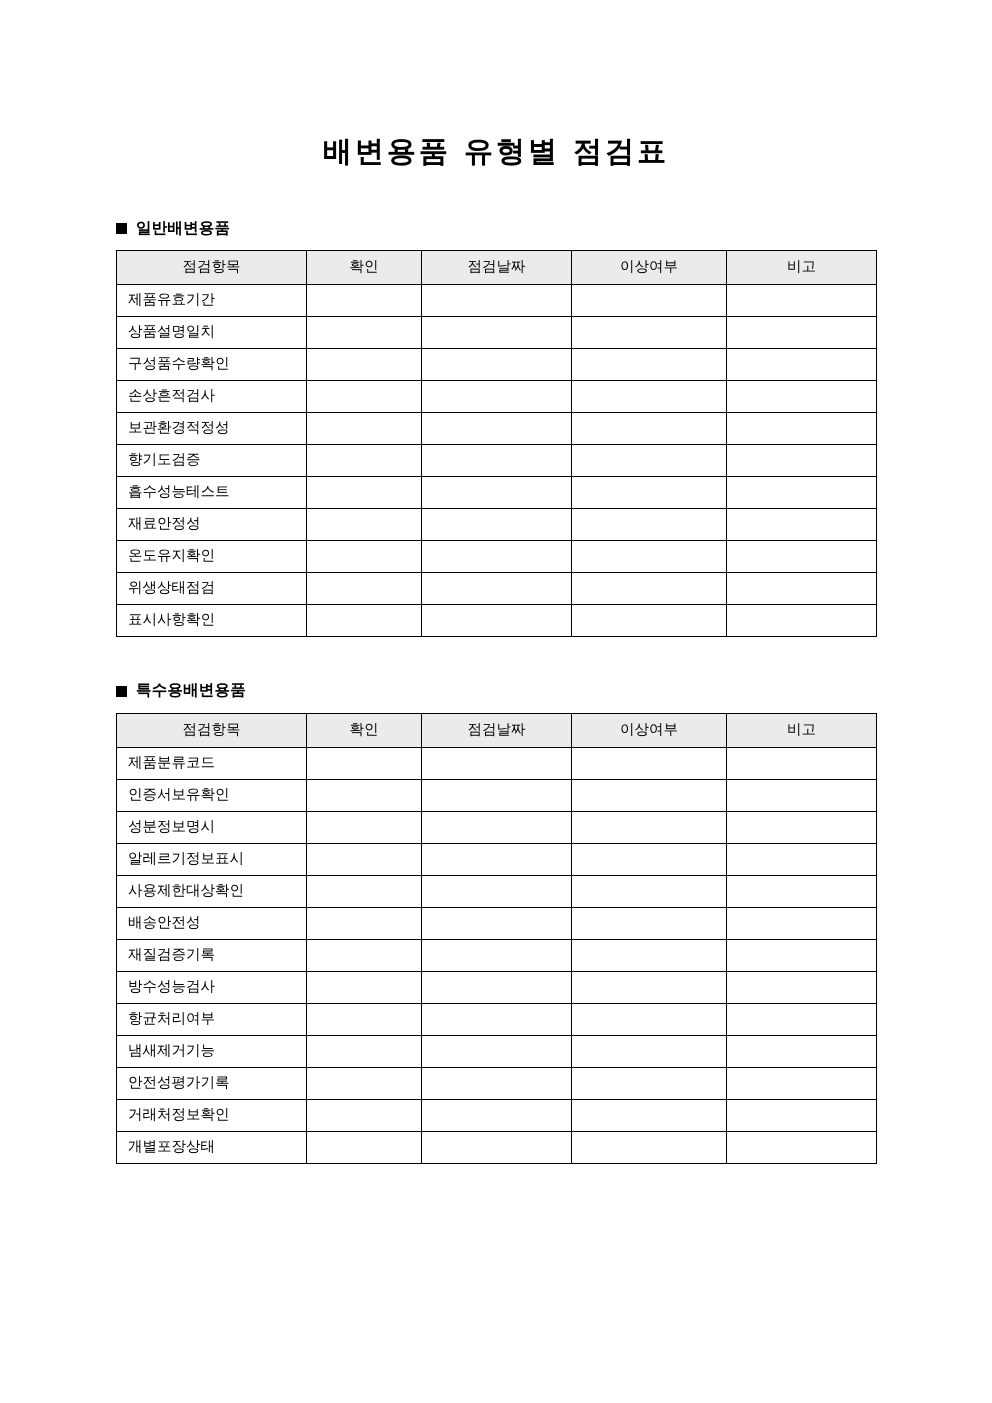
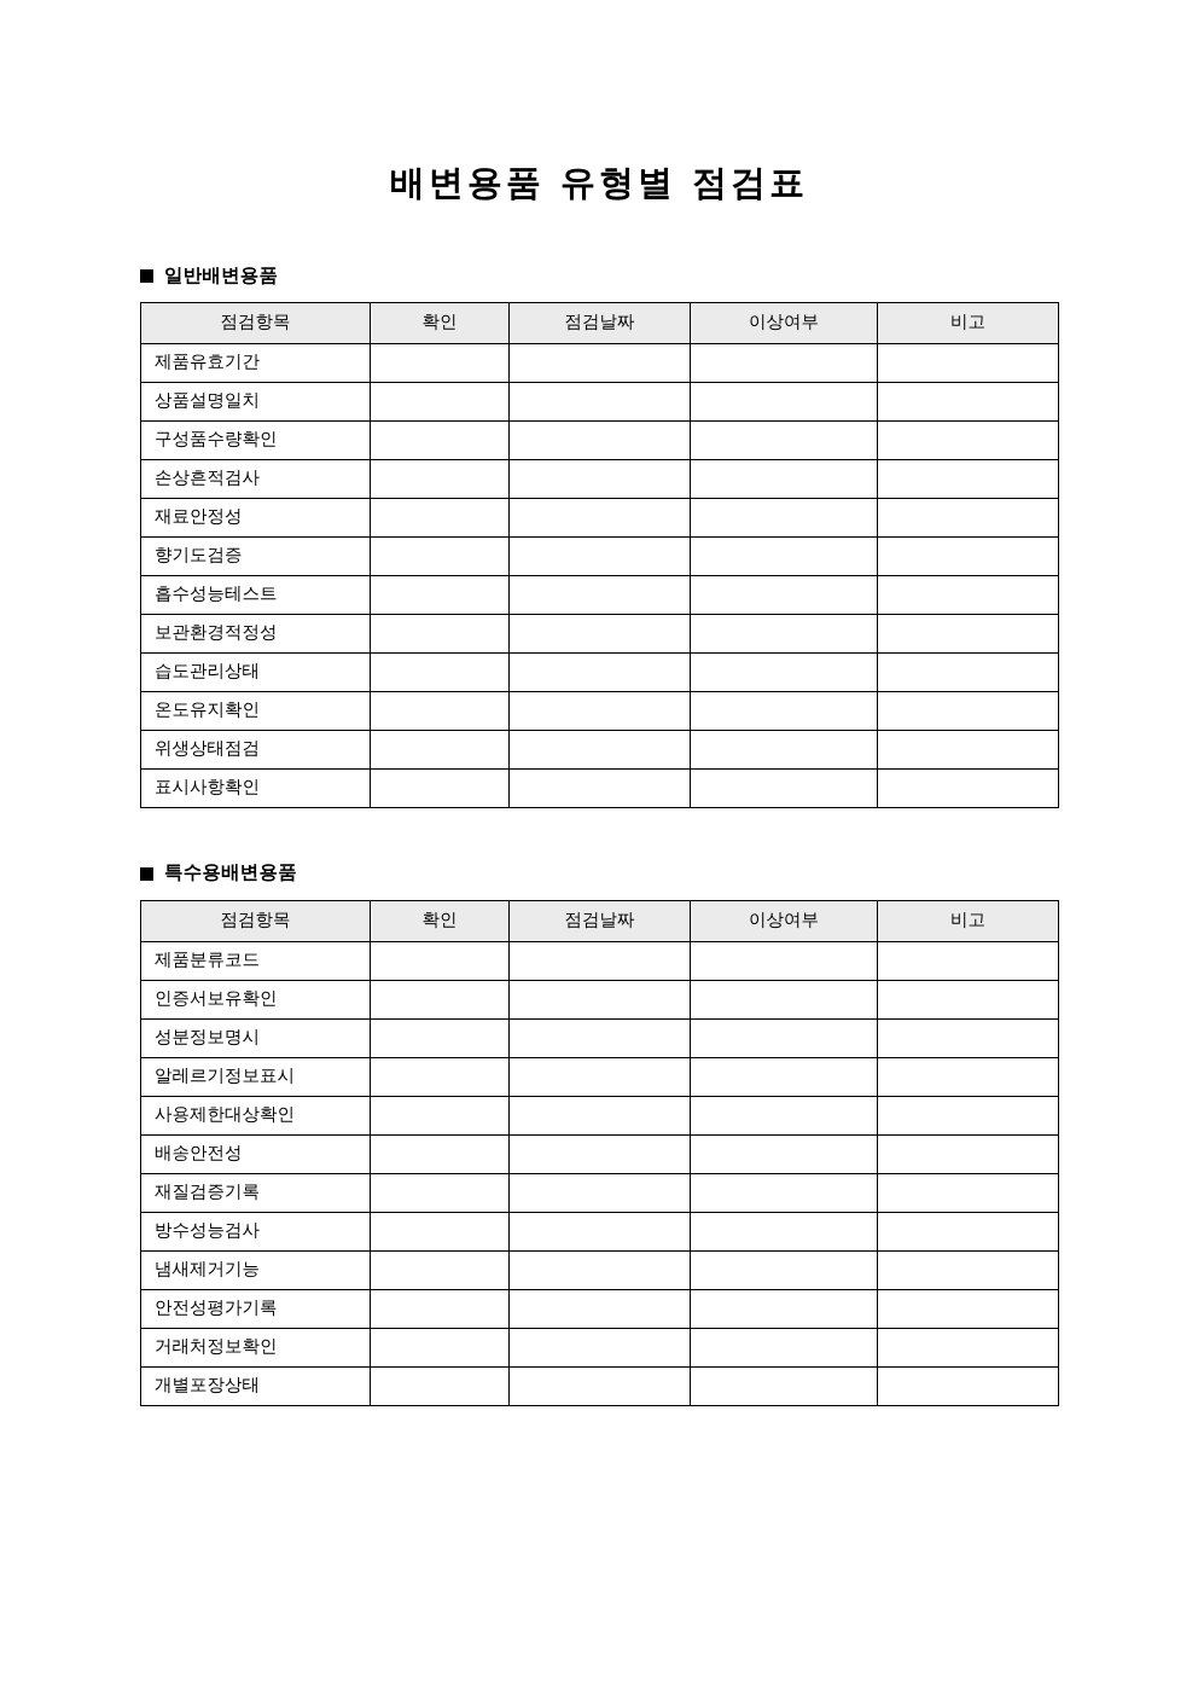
  배변용품 유형별 점검표
  일반배변용품
  점검항목	확인	점검날짜	이상여부	비고
  제품유효기간
  상품설명일치
  구성품수량확인
  손상흔적검사
- 보관환경적정성
+ 재료안정성
  향기도검증
  흡수성능테스트
- 재료안정성
+ 보관환경적정성
+ 습도관리상태
  온도유지확인
  위생상태점검
  표시사항확인
  특수용배변용품
  점검항목	확인	점검날짜	이상여부	비고
  제품분류코드
  인증서보유확인
  성분정보명시
  알레르기정보표시
  사용제한대상확인
  배송안전성
  재질검증기록
  방수성능검사
- 항균처리여부
  냄새제거기능
  안전성평가기록
  거래처정보확인
  개별포장상태
